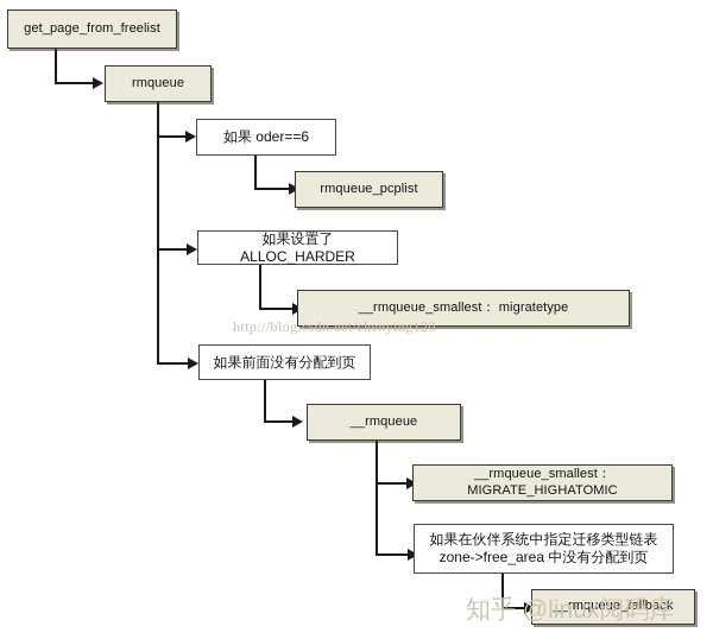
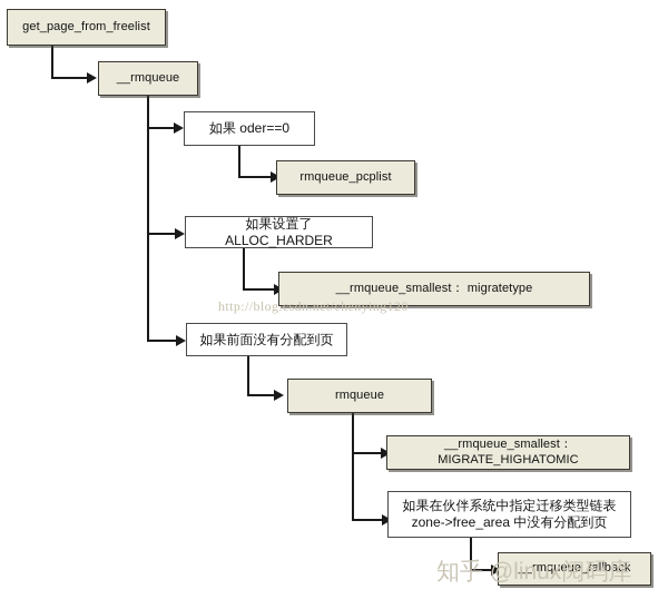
  get_page_from_freelist
- rmqueue
+ __rmqueue
- 如果 oder==6
+ 如果 oder==0
  rmqueue_pcplist
  如果设置了 ALLOC_HARDER
  __rmqueue_smallest： migratetype
  如果前面没有分配到页
- __rmqueue
+ rmqueue
  __rmqueue_smallest：MIGRATE_HIGHATOMIC
  如果在伙伴系统中指定迁移类型链表
  zone->free_area 中没有分配到页
  __rmqueue_fallback
  http://blog.csdn.net/chenying120
  知乎 @linux阅码库
